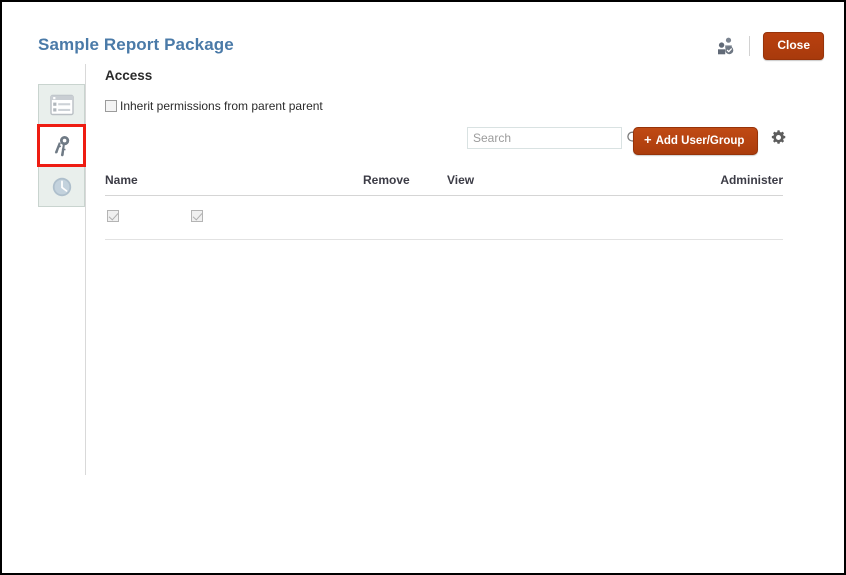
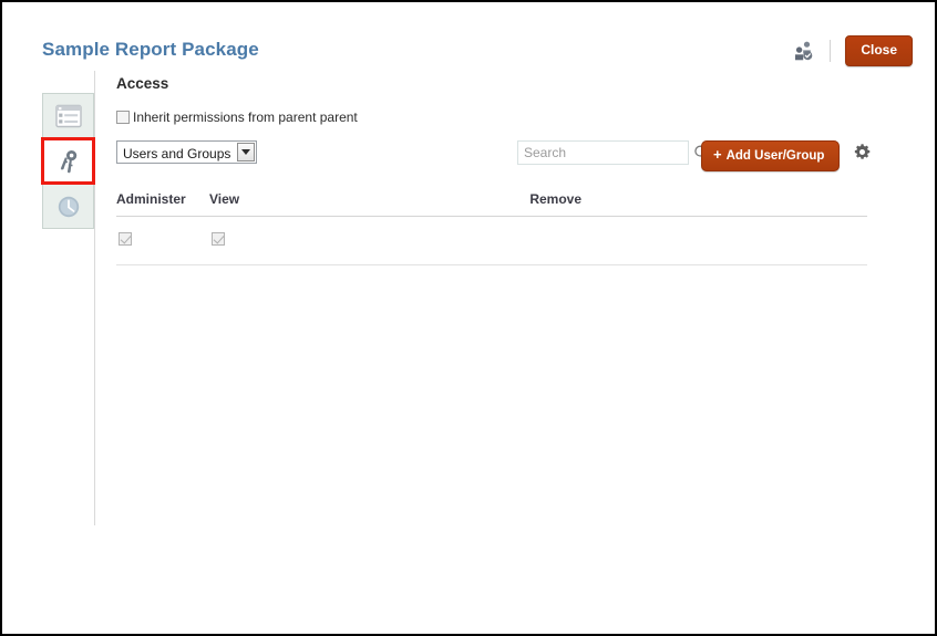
  Sample Report Package
  Close
  Access
  Inherit permissions from parent parent
+ Users and Groups
  Search
  + Add User/Group
- Name
- Remove
+ Administer
  View
- Administer
+ Remove
